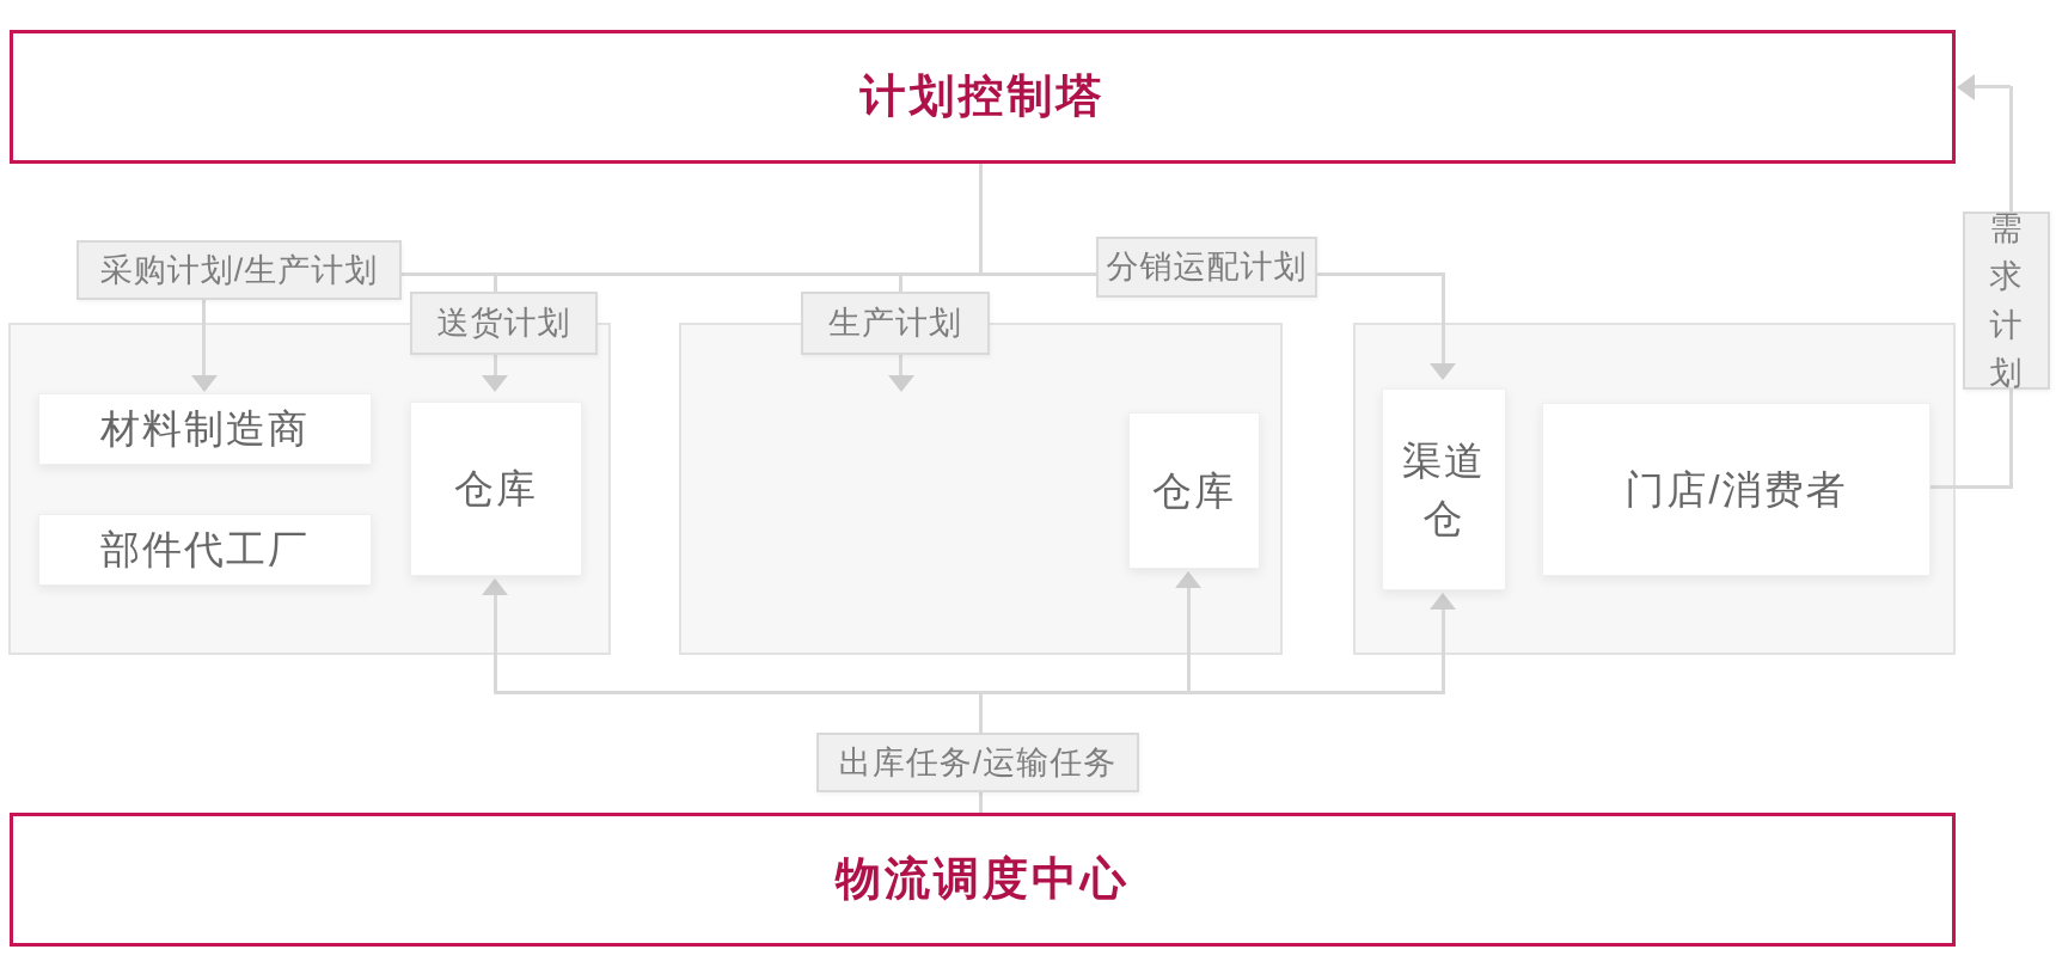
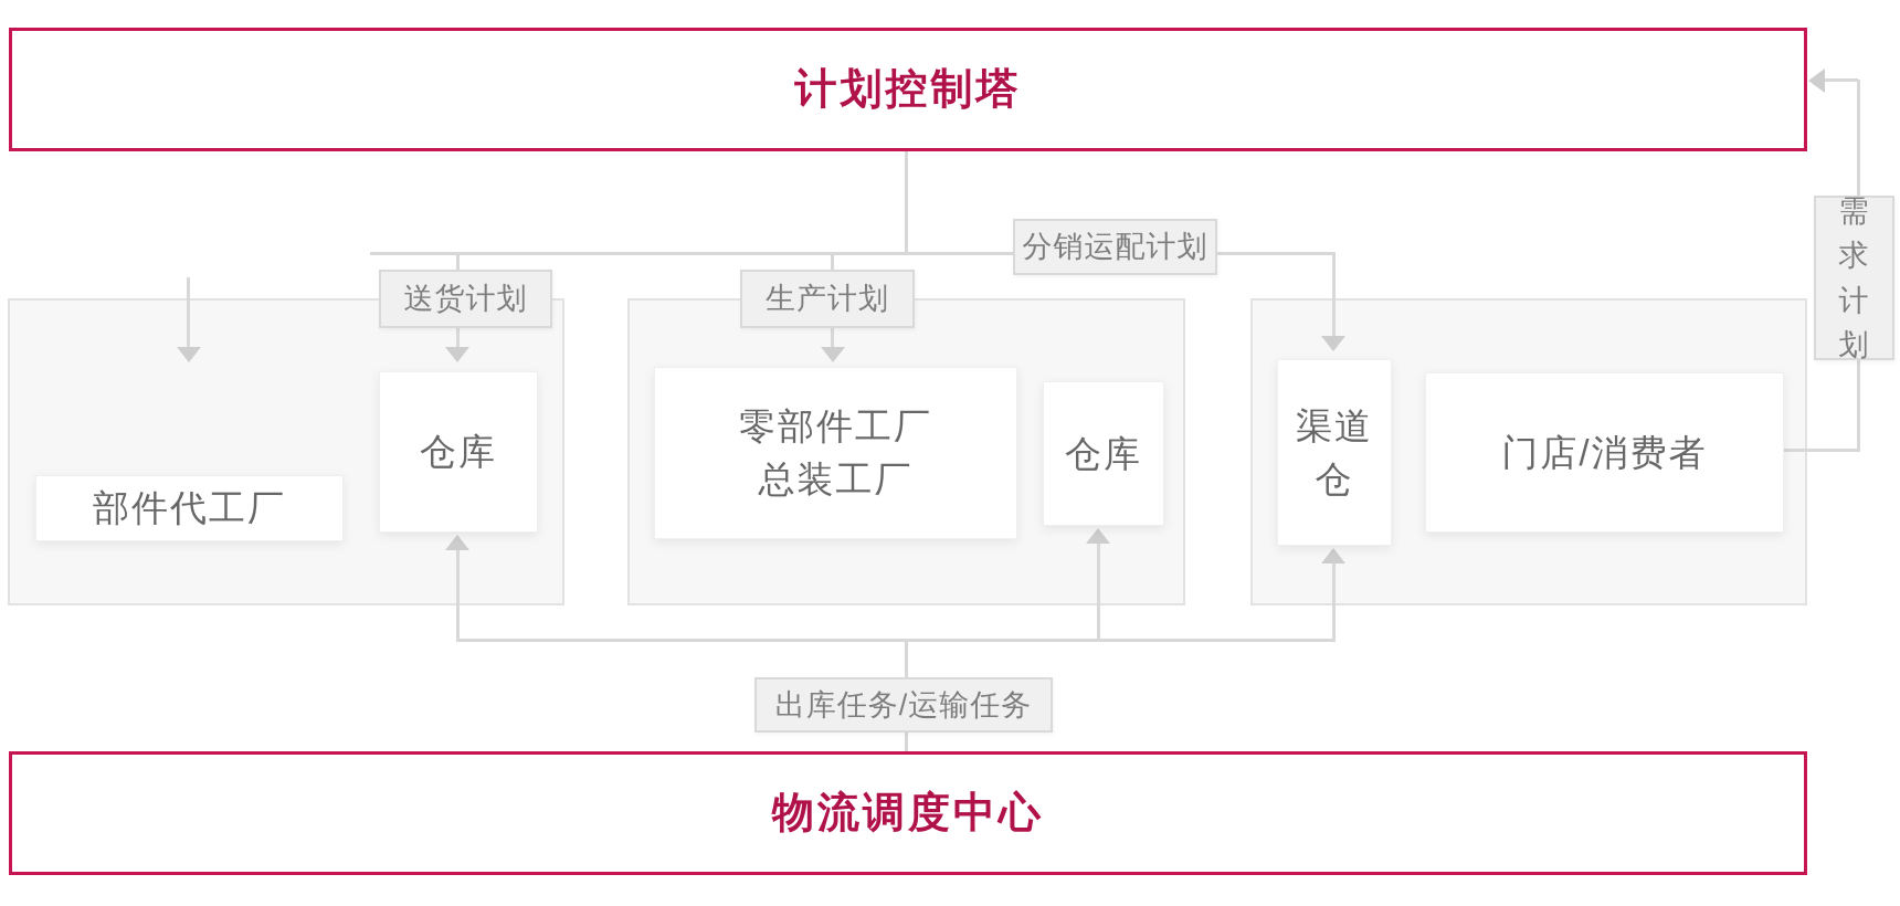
- 材料制造商
  部件代工厂
  仓库
+ 零部件工厂
+ 总装工厂
  仓库
  渠道仓
  门店/消费者
- 采购计划/生产计划
  送货计划
  生产计划
  分销运配计划
  需求计划
  出库任务/运输任务
  计划控制塔
  物流调度中心
